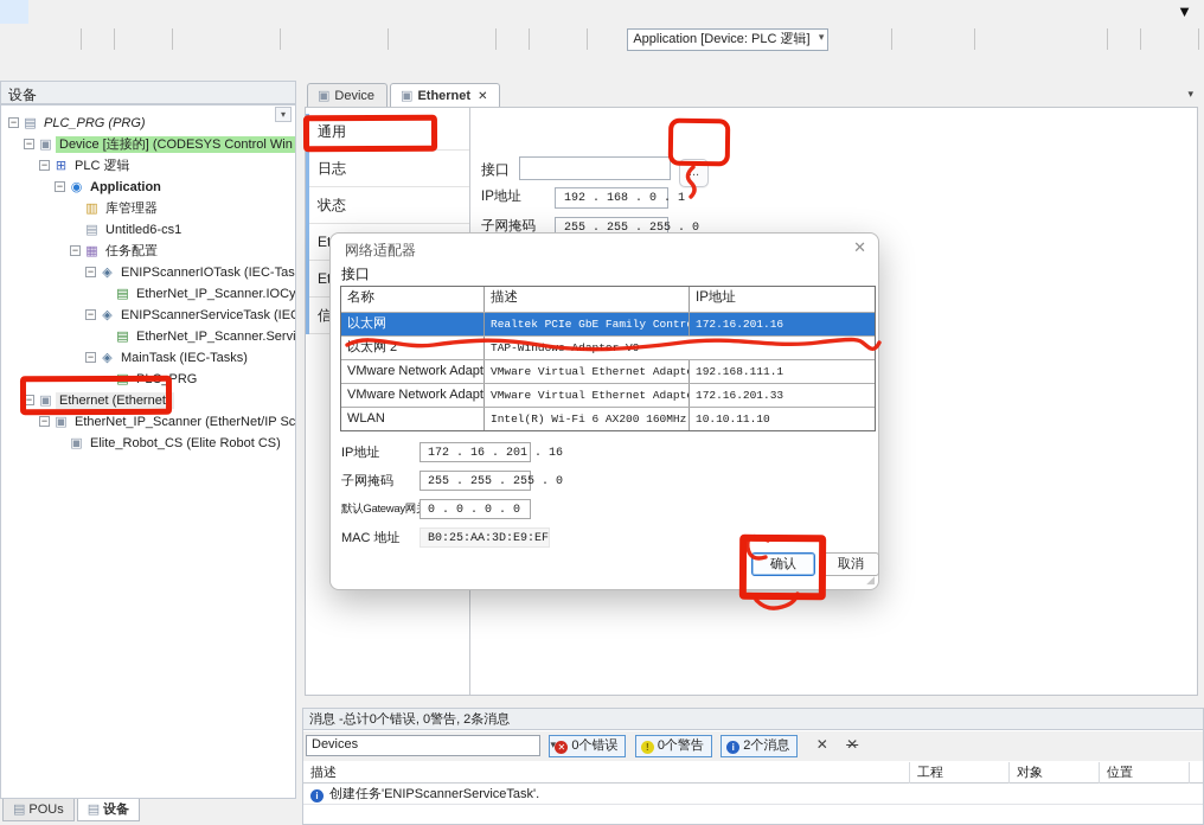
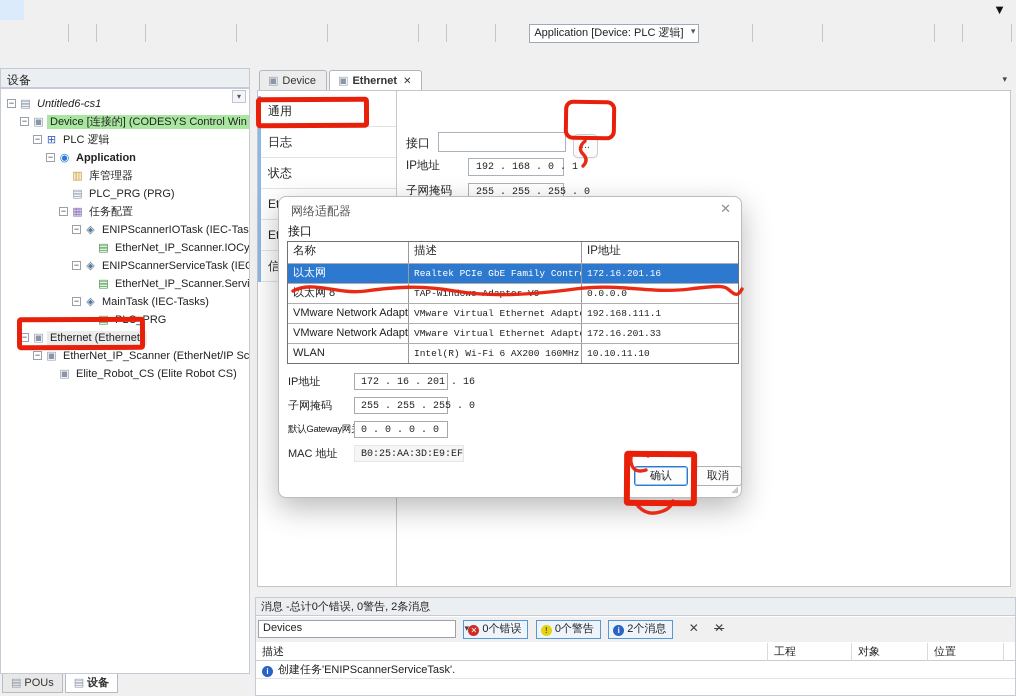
  ▼
  Application [Device: PLC 逻辑]
  ▾
  设备
  ▾
- − ▤ PLC_PRG (PRG)
+ − ▤ Untitled6-cs1
  − ▣ Device [连接的] (CODESYS Control Win
  − ⊞ PLC 逻辑
  − ◉ Application
  ▥ 库管理器
- ▤ Untitled6-cs1
+ ▤ PLC_PRG (PRG)
  − ▦ 任务配置
  − ◈ ENIPScannerIOTask (IEC-Tas
  ▤ EtherNet_IP_Scanner.IOCy
  − ◈ ENIPScannerServiceTask (IE
  ▤ EtherNet_IP_Scanner.Servi
  − ◈ MainTask (IEC-Tasks)
  ▤ PLC_PRG
  − ▣ Ethernet (Ethernet)
  − ▣ EtherNet_IP_Scanner (EtherNet/IP Sc
  ▣ Elite_Robot_CS (Elite Robot CS)
  ▤ POUs ▤ 设备
  ▣ Device ▣ Ethernet ✕
  ▾
  通用
  日志
  状态
  信
  接口
  IP地址 192 . 168 . 0 .
  子网掩码 255 . 255 . 255
  网络适配器
  ✕
  接口
  名称
  描述
  IP地址
  以太网
  Realtek PCIe GbE Family Contr
  172.16.201.16
- 以太网 2
+ 以太网 8
+ 0.0.0.0
  VMware Virtual Ethernet Adapt
  192.168.111.1
  VMware Virtual Ethernet Adapt
  172.16.201.33
  WLAN
  Intel(R) Wi-Fi 6 AX200 160MHz
  10.10.11.10
  IP地址 172 . 16 . 201 .
  子网掩码 255 . 255 . 255
  默认Gateway网 0 . 0 . 0 . 0
  MAC 地址 B0:25:AA:3D:E9:EF
  确认
  取消
  ◢
  消息 -总计0个错误, 0警告, 2条消息
  Devices
  ▾
  ✕ 0个错误 ! 0个警告 i 2个消息 ✕ ✕
  描述
  工程
  对象
  位置
  i 创建任务'ENIPScannerServiceTask'.
